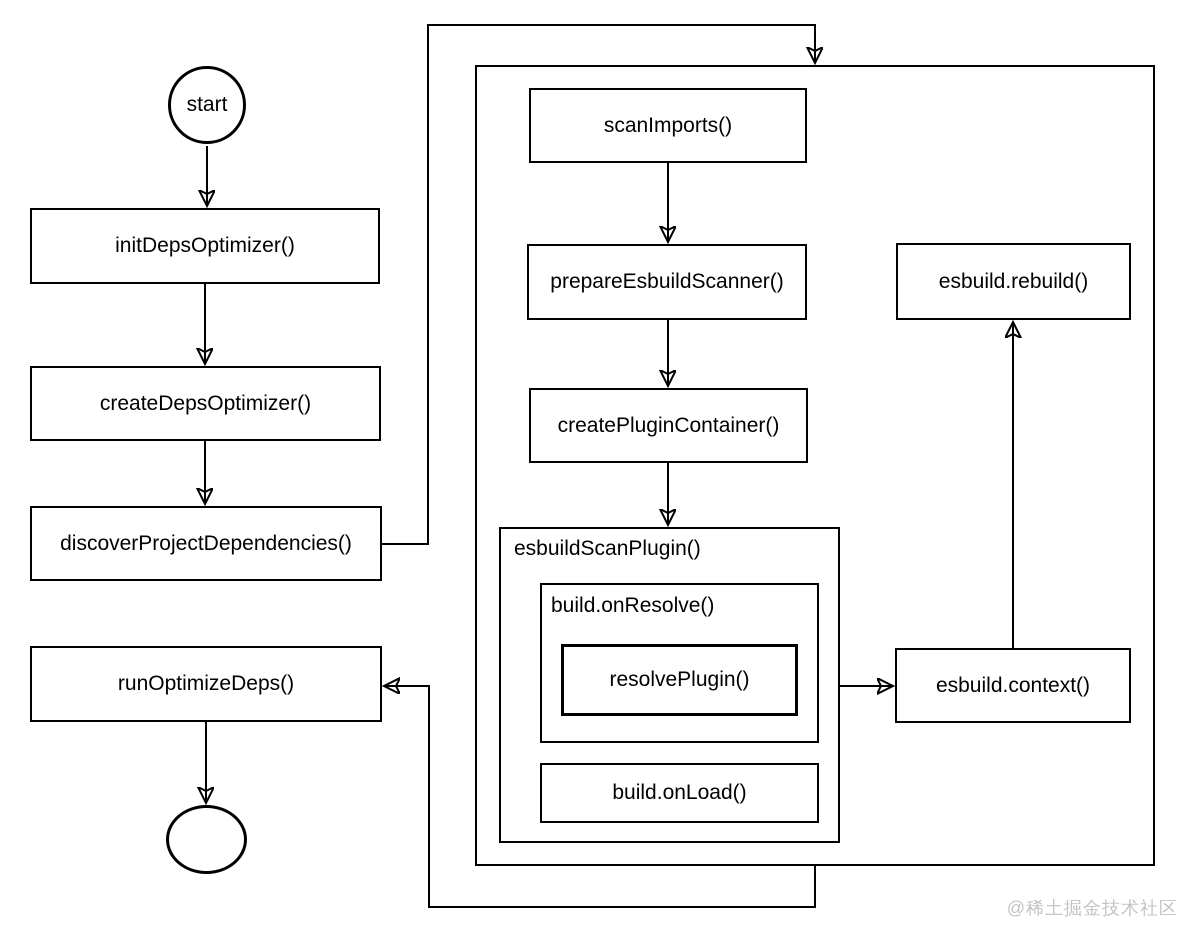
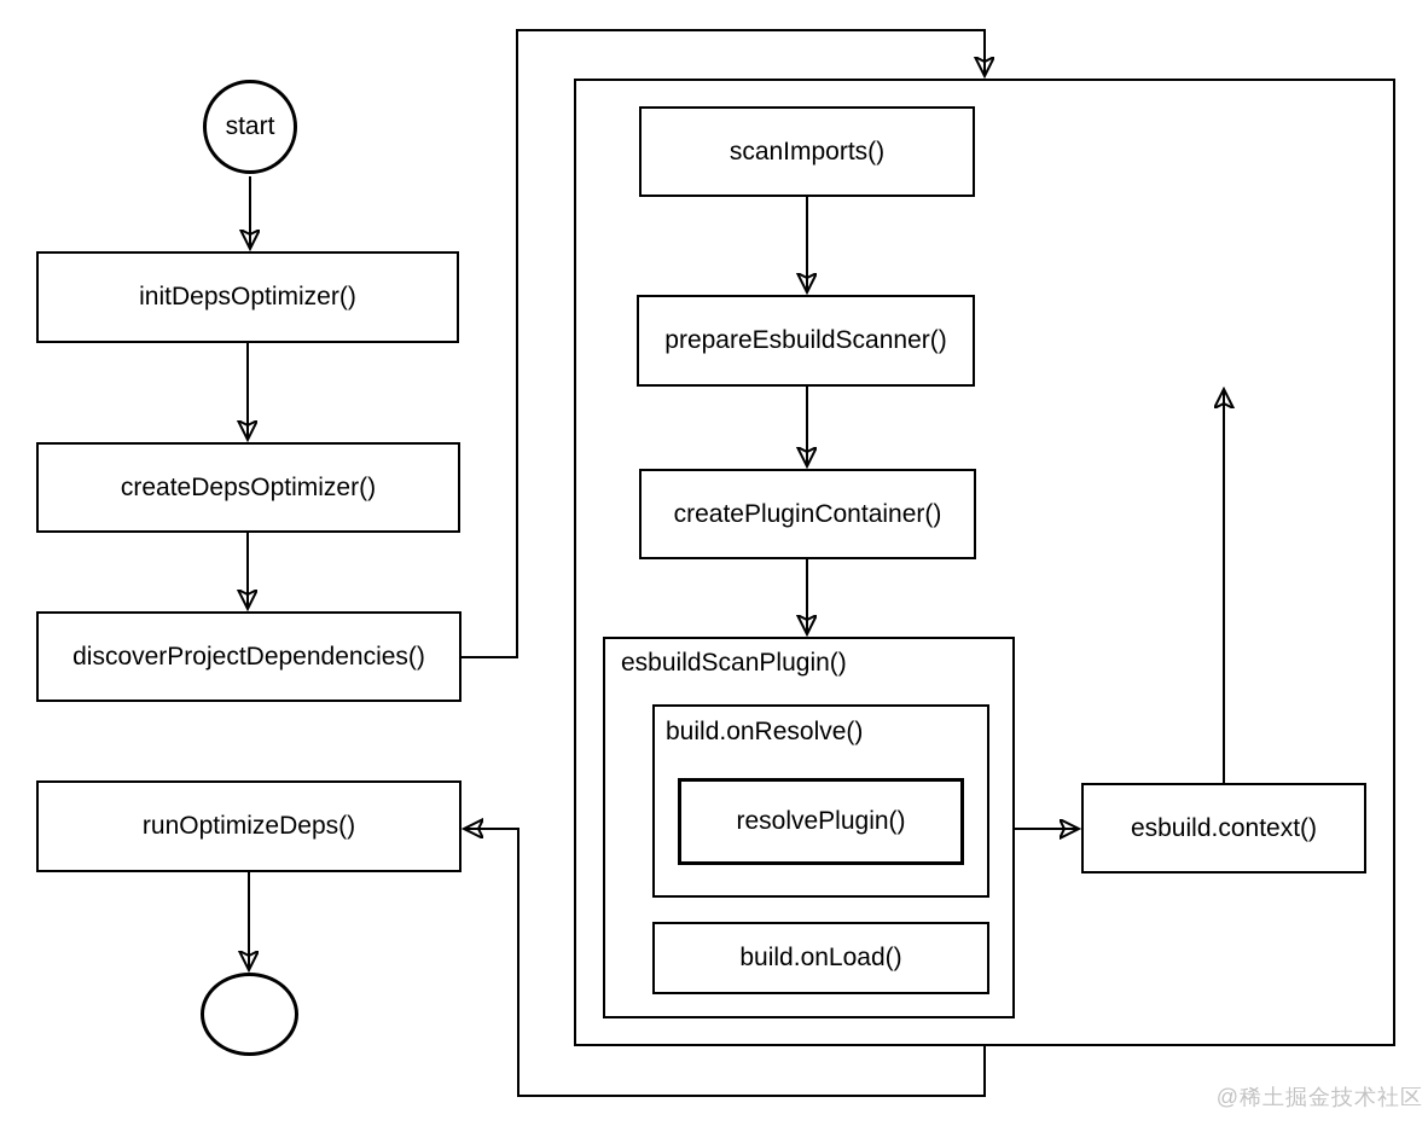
  start
  initDepsOptimizer()
  createDepsOptimizer()
  discoverProjectDependencies()
  runOptimizeDeps()
  scanImports()
  prepareEsbuildScanner()
  createPluginContainer()
  esbuildScanPlugin()
  build.onResolve()
  resolvePlugin()
  build.onLoad()
  esbuild.context()
- esbuild.rebuild()
  @稀土掘金技术社区
